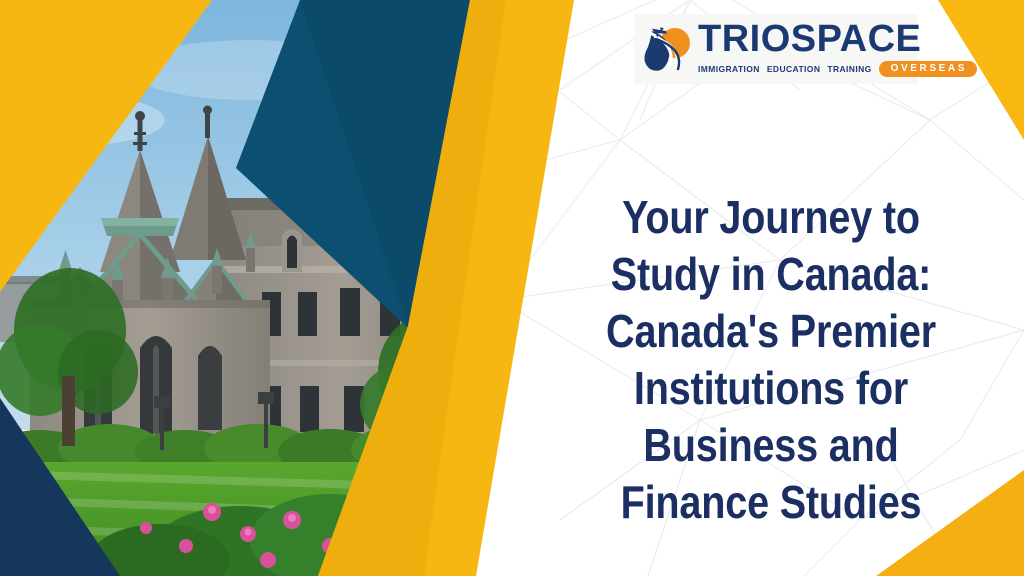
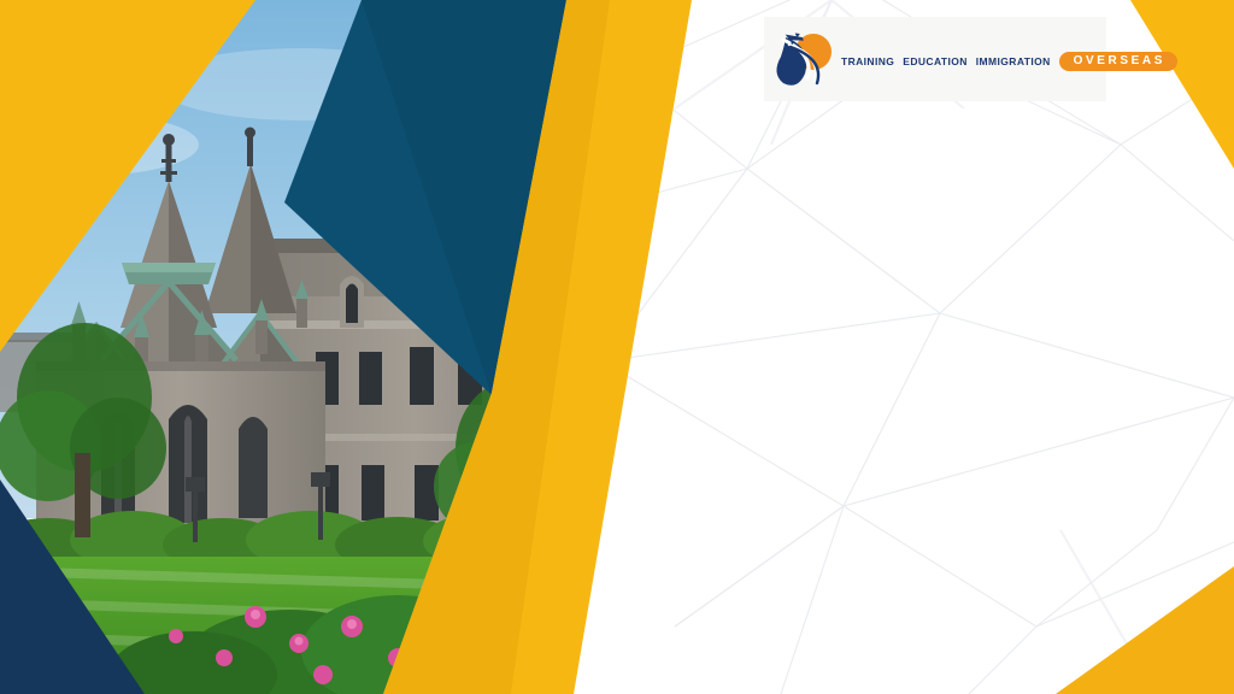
- TRIOSPACE
- IMMIGRATION
+ TRAINING
  EDUCATION
- TRAINING
+ IMMIGRATION
  OVERSEAS
- Your Journey to Study in Canada: Canada's Premier Institutions for Business and Finance Studies
